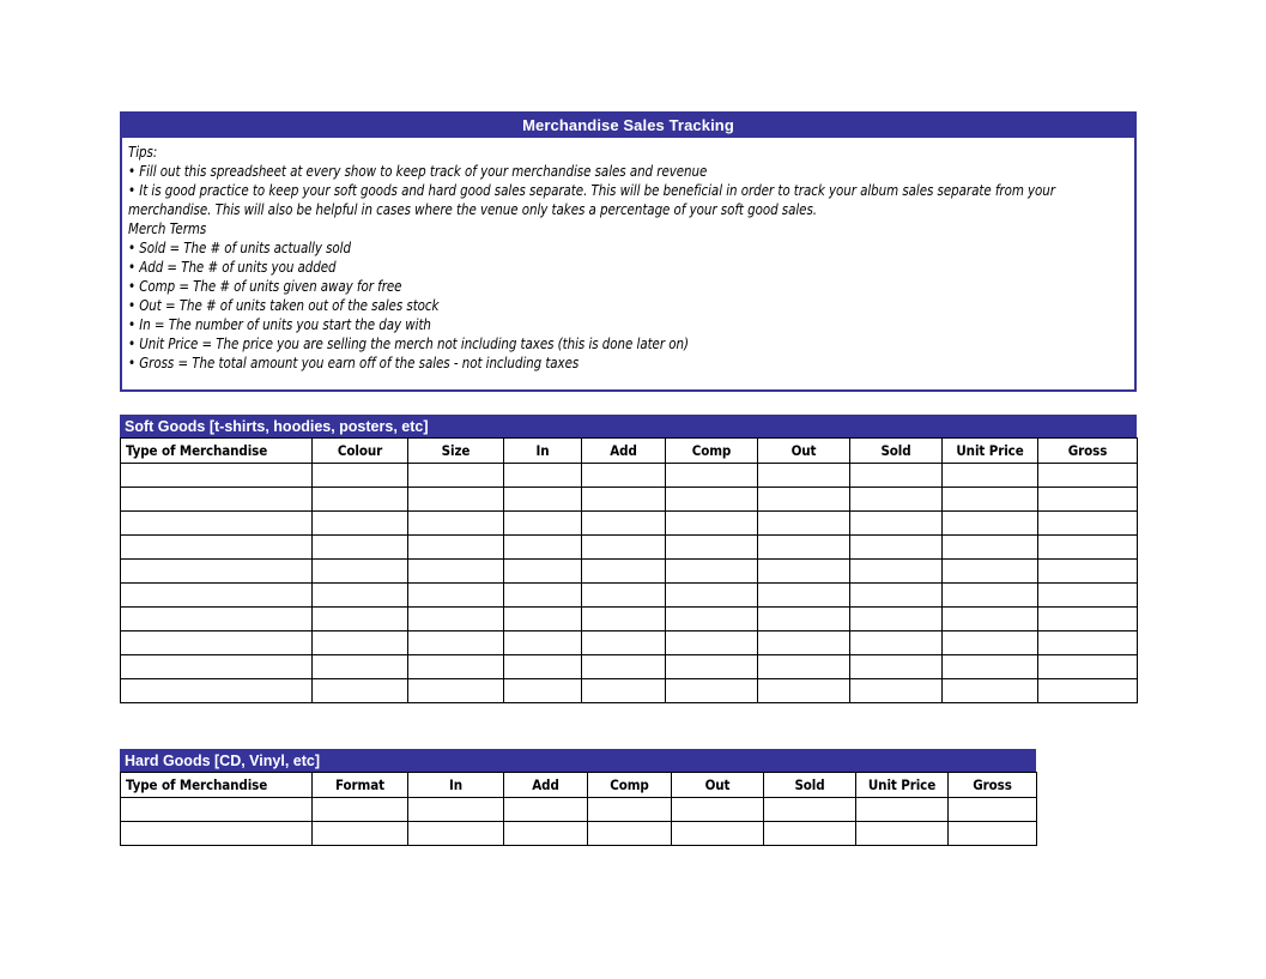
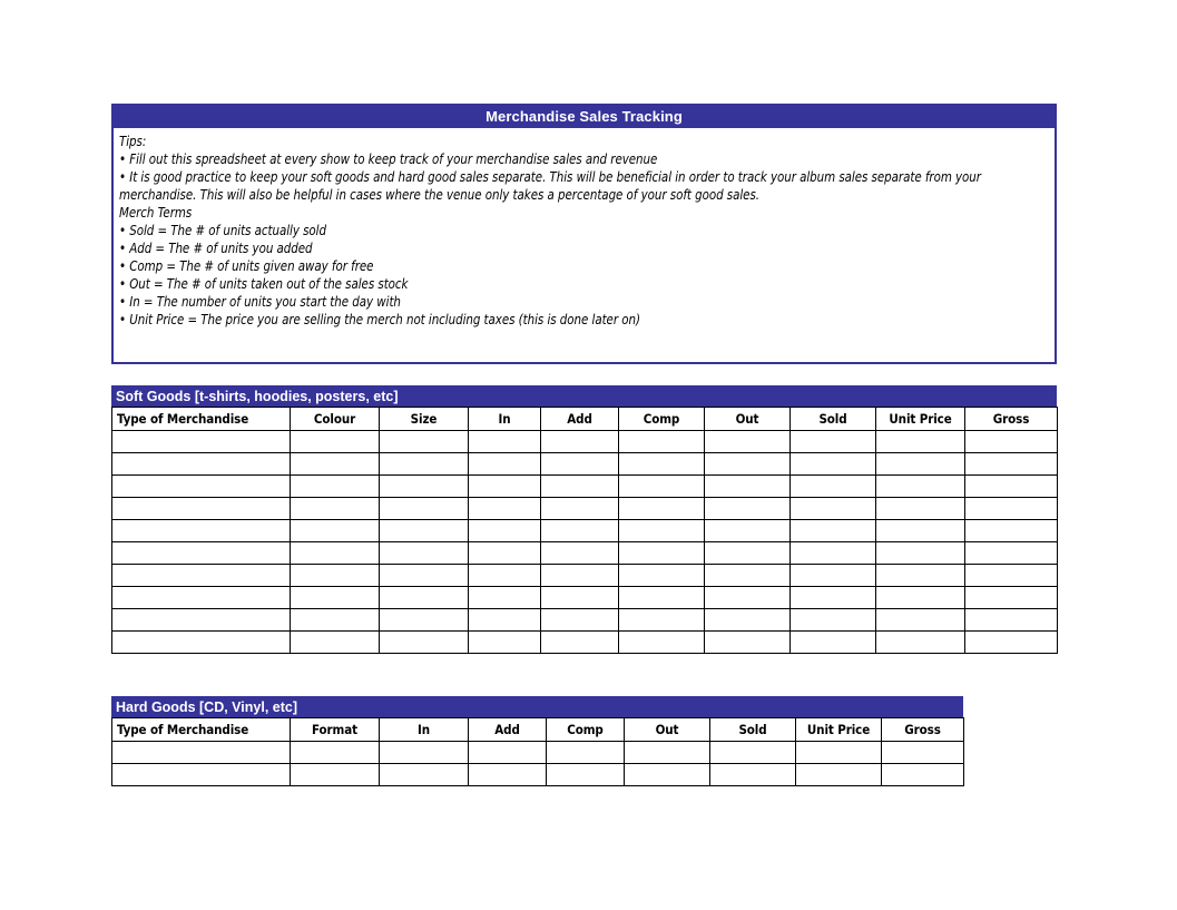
  Merchandise Sales Tracking
  Tips:
  • Fill out this spreadsheet at every show to keep track of your merchandise sales and revenue
  • It is good practice to keep your soft goods and hard good sales separate. This will be beneficial in order to track your album sales separate from your merchandise. This will also be helpful in cases where the venue only takes a percentage of your soft good sales.
  Merch Terms
  • Sold = The # of units actually sold
  • Add = The # of units you added
  • Comp = The # of units given away for free
  • Out = The # of units taken out of the sales stock
  • In = The number of units you start the day with
  • Unit Price = The price you are selling the merch not including taxes (this is done later on)
- • Gross = The total amount you earn off of the sales - not including taxes
  Soft Goods [t-shirts, hoodies, posters, etc]
  Type of Merchandise	Colour	Size	In	Add	Comp	Out	Sold	Unit Price	Gross
  Hard Goods [CD, Vinyl, etc]
  Type of Merchandise	Format	In	Add	Comp	Out	Sold	Unit Price	Gross
